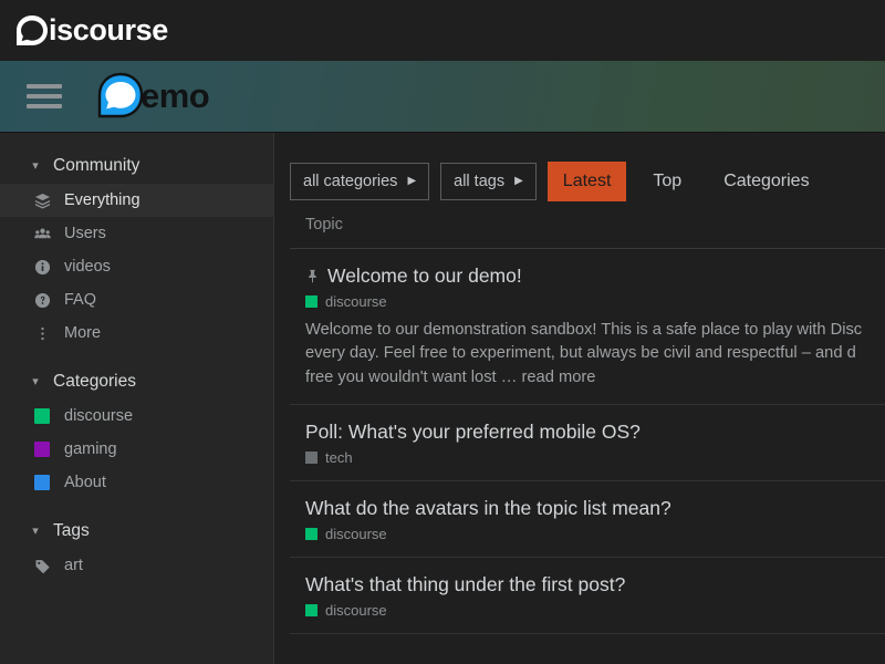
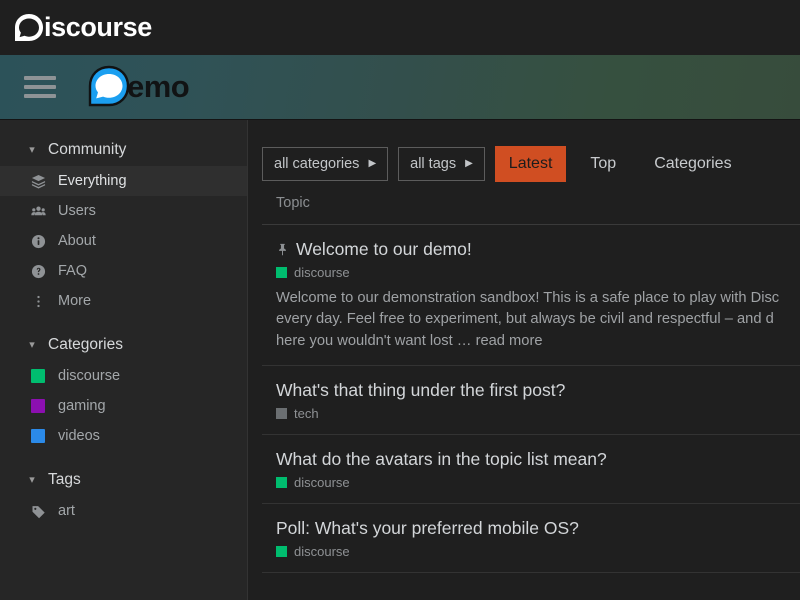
  iscourse
  emo
  ▾
  Community
  Everything
  Users
- videos
+ About
  FAQ
  More
  ▾
  Categories
  discourse
  gaming
- About
+ videos
  ▾
  Tags
  art
  all categories
  ▶
  all tags
  ▶
  Latest
  Top
  Categories
  Topic
  Welcome to our demo!
  discourse
  Welcome to our demonstration sandbox! This is a safe place to play with Disc
  every day. Feel free to experiment, but always be civil and respectful – and d
- free you wouldn't want lost … read more
+ here you wouldn't want lost … read more
- Poll: What's your preferred mobile OS?
+ What's that thing under the first post?
  tech
  What do the avatars in the topic list mean?
  discourse
- What's that thing under the first post?
+ Poll: What's your preferred mobile OS?
  discourse
